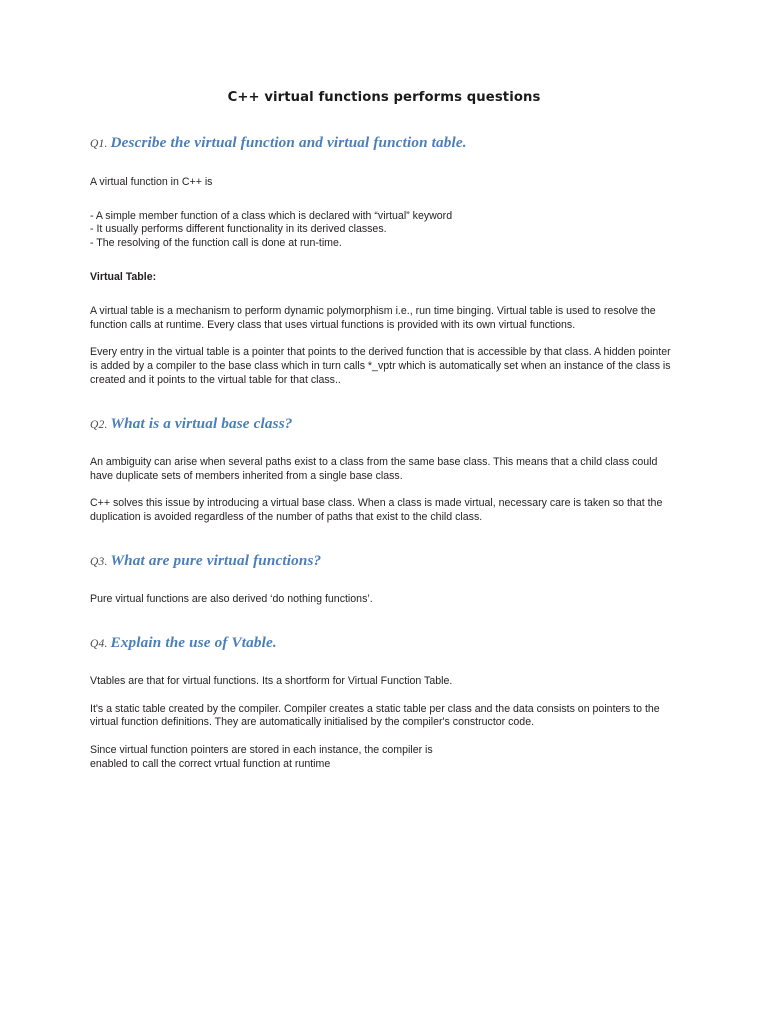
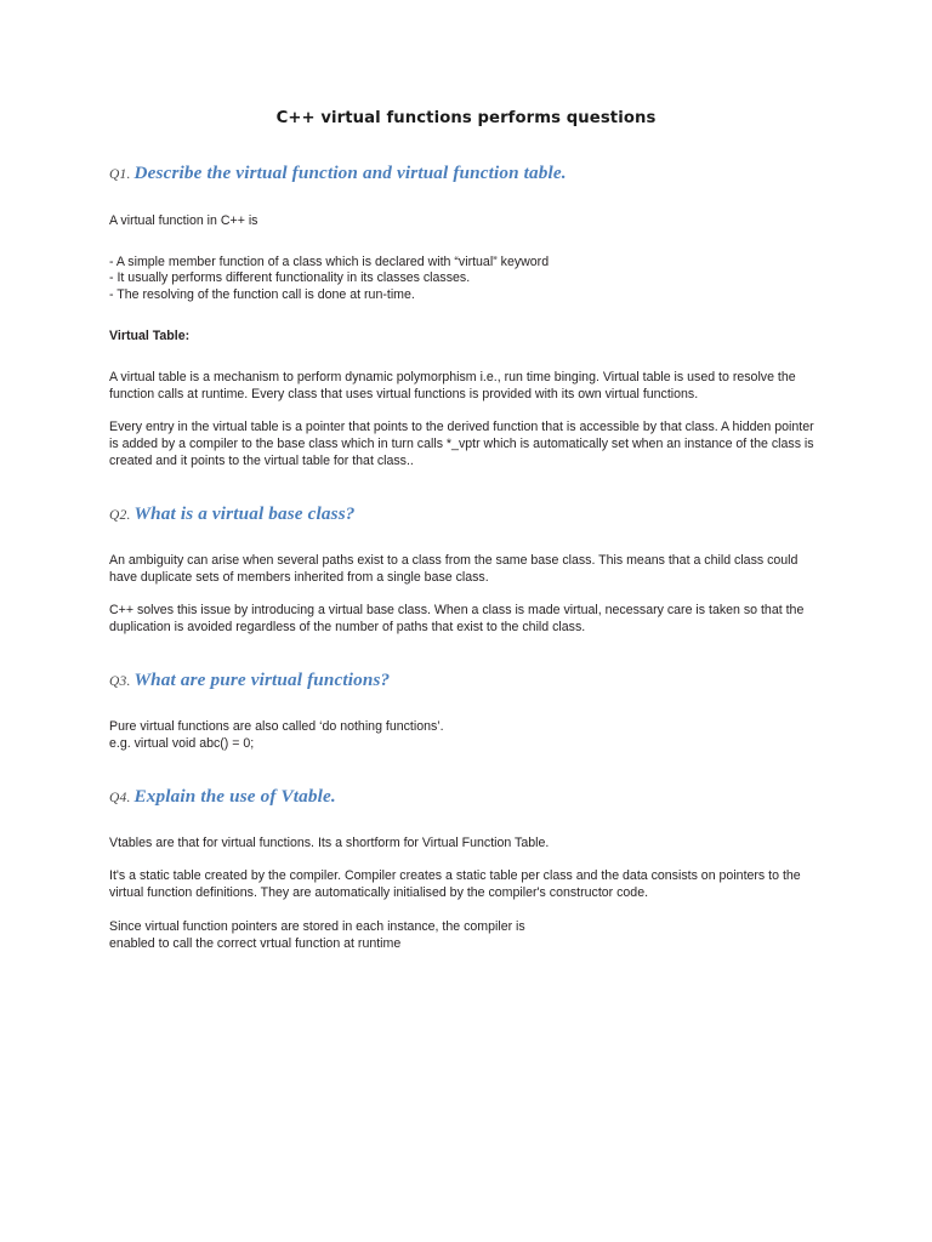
  C++ virtual functions performs questions
  Q1. Describe the virtual function and virtual function table.
  A virtual function in C++ is
  - A simple member function of a class which is declared with “virtual” keyword
- - It usually performs different functionality in its derived classes.
+ - It usually performs different functionality in its classes classes.
  - The resolving of the function call is done at run-time.
  Virtual Table:
  A virtual table is a mechanism to perform dynamic polymorphism i.e., run time binging. Virtual table is used to resolve the function calls at runtime. Every class that uses virtual functions is provided with its own virtual functions.
  Every entry in the virtual table is a pointer that points to the derived function that is accessible by that class. A hidden pointer is added by a compiler to the base class which in turn calls *_vptr which is automatically set when an instance of the class is created and it points to the virtual table for that class..
  Q2. What is a virtual base class?
  An ambiguity can arise when several paths exist to a class from the same base class. This means that a child class could have duplicate sets of members inherited from a single base class.
  C++ solves this issue by introducing a virtual base class. When a class is made virtual, necessary care is taken so that the duplication is avoided regardless of the number of paths that exist to the child class.
  Q3. What are pure virtual functions?
- Pure virtual functions are also derived ‘do nothing functions’.
+ Pure virtual functions are also called ‘do nothing functions’.
+ e.g. virtual void abc() = 0;
  Q4. Explain the use of Vtable.
  Vtables are that for virtual functions. Its a shortform for Virtual Function Table.
  It's a static table created by the compiler. Compiler creates a static table per class and the data consists on pointers to the virtual function definitions. They are automatically initialised by the compiler's constructor code.
  Since virtual function pointers are stored in each instance, the compiler is
  enabled to call the correct vrtual function at runtime
